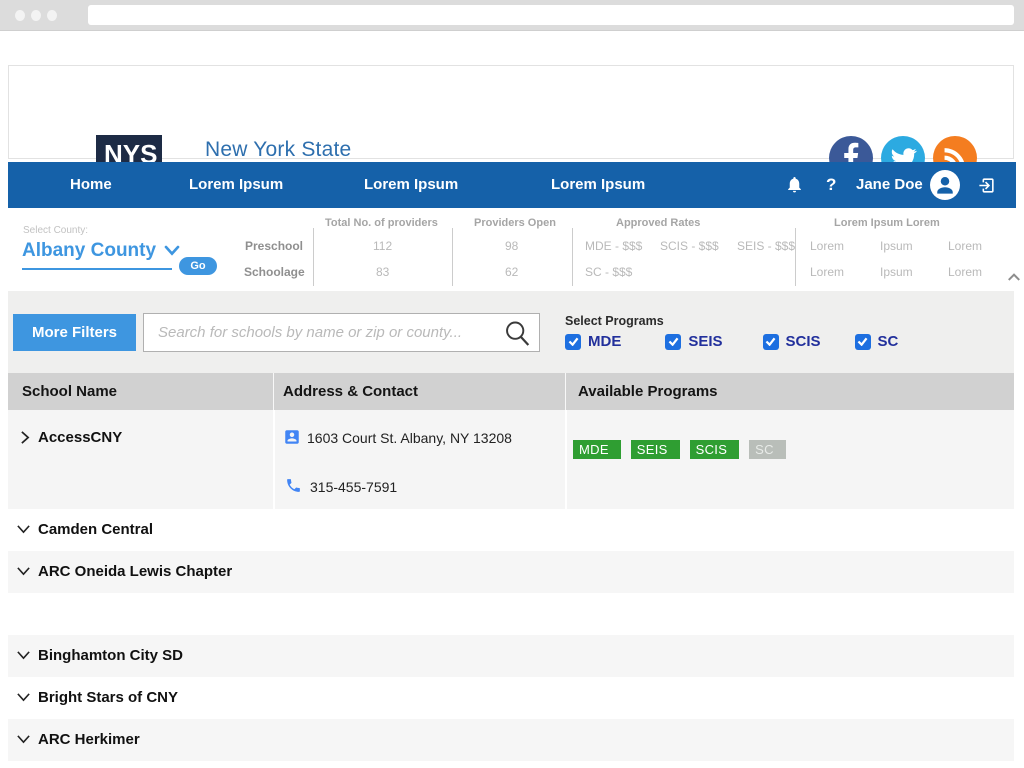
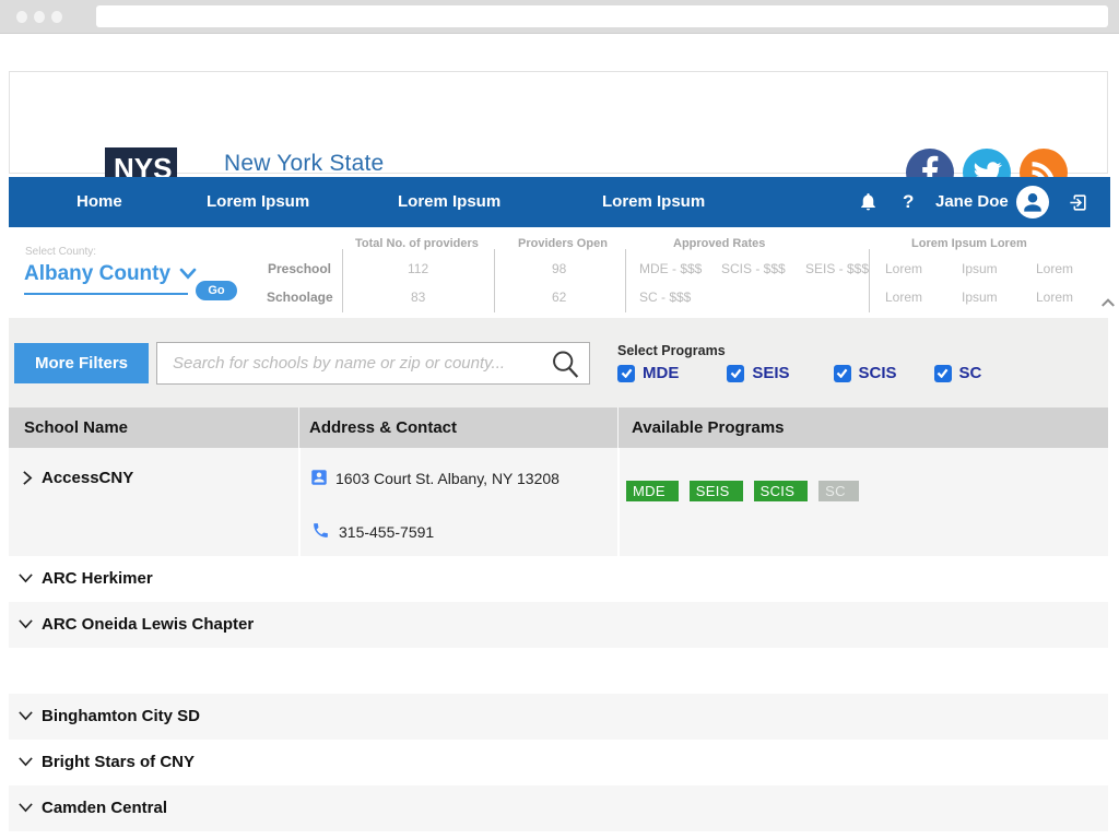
  NYS
  New York State
  Home
  Lorem Ipsum
  Lorem Ipsum
  Lorem Ipsum
  ?
  Jane Doe
  Select County:
  Albany County
  Go
  Preschool
  Schoolage
  Total No. of providers
  112
  83
  Providers Open
  98
  62
  Approved Rates
  MDE - $$$
  SCIS - $$$
  SEIS - $$$
  SC - $$$
  Lorem Ipsum Lorem
  Lorem
  Ipsum
  Lorem
  Lorem
  Ipsum
  Lorem
  More Filters
  Search for schools by name or zip or county...
  Select Programs
  MDE
  SEIS
  SCIS
  SC
  School Name
  Address & Contact
  Available Programs
  AccessCNY
  1603 Court St. Albany, NY 13208
  315-455-7591
  MDE
  SEIS
  SCIS
  SC
- Camden Central
+ ARC Herkimer
  ARC Oneida Lewis Chapter
  Binghamton City SD
  Bright Stars of CNY
- ARC Herkimer
+ Camden Central
